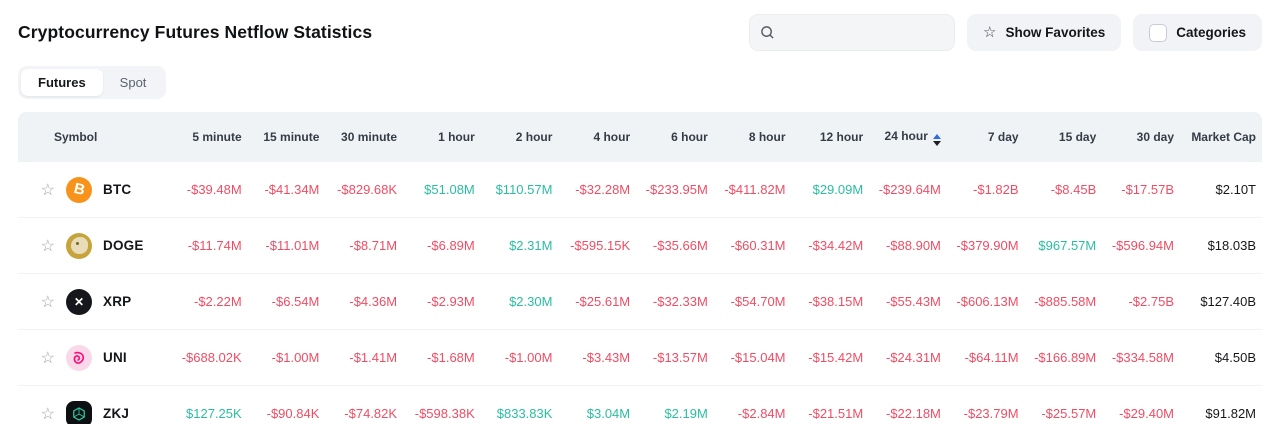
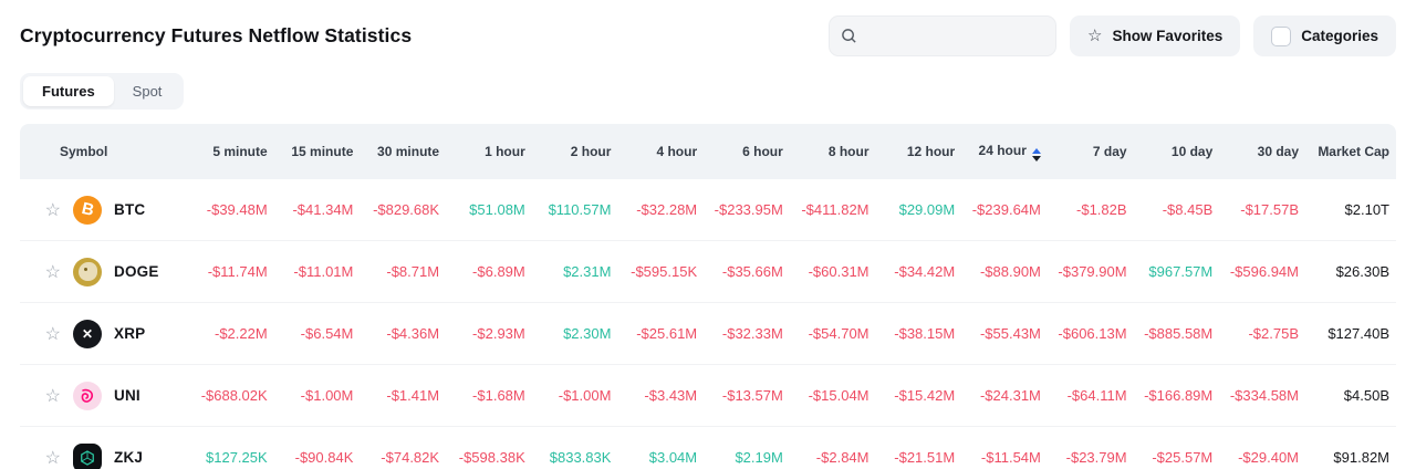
  Cryptocurrency Futures Netflow Statistics
  ☆
  Show Favorites
  Categories
  Futures
  Spot
- Symbol	5 minute	15 minute	30 minute	1 hour	2 hour	4 hour	6 hour	8 hour	12 hour	24 hour	7 day	15 day	30 day	Market Cap
+ Symbol	5 minute	15 minute	30 minute	1 hour	2 hour	4 hour	6 hour	8 hour	12 hour	24 hour	7 day	10 day	30 day	Market Cap
- ☆ DOGE	-$11.74M	-$11.01M	-$8.71M	-$6.89M	$2.31M	-$595.15K	-$35.66M	-$60.31M	-$34.42M	-$88.90M	-$379.90M	$967.57M	-$596.94M	$18.03B
+ ☆ DOGE	-$11.74M	-$11.01M	-$8.71M	-$6.89M	$2.31M	-$595.15K	-$35.66M	-$60.31M	-$34.42M	-$88.90M	-$379.90M	$967.57M	-$596.94M	$26.30B
  ☆ ✕ XRP	-$2.22M	-$6.54M	-$4.36M	-$2.93M	$2.30M	-$25.61M	-$32.33M	-$54.70M	-$38.15M	-$55.43M	-$606.13M	-$885.58M	-$2.75B	$127.40B
  ☆ UNI	-$688.02K	-$1.00M	-$1.41M	-$1.68M	-$1.00M	-$3.43M	-$13.57M	-$15.04M	-$15.42M	-$24.31M	-$64.11M	-$166.89M	-$334.58M	$4.50B
- ☆ ZKJ	$127.25K	-$90.84K	-$74.82K	-$598.38K	$833.83K	$3.04M	$2.19M	-$2.84M	-$21.51M	-$22.18M	-$23.79M	-$25.57M	-$29.40M	$91.82M
+ ☆ ZKJ	$127.25K	-$90.84K	-$74.82K	-$598.38K	$833.83K	$3.04M	$2.19M	-$2.84M	-$21.51M	-$11.54M	-$23.79M	-$25.57M	-$29.40M	$91.82M
